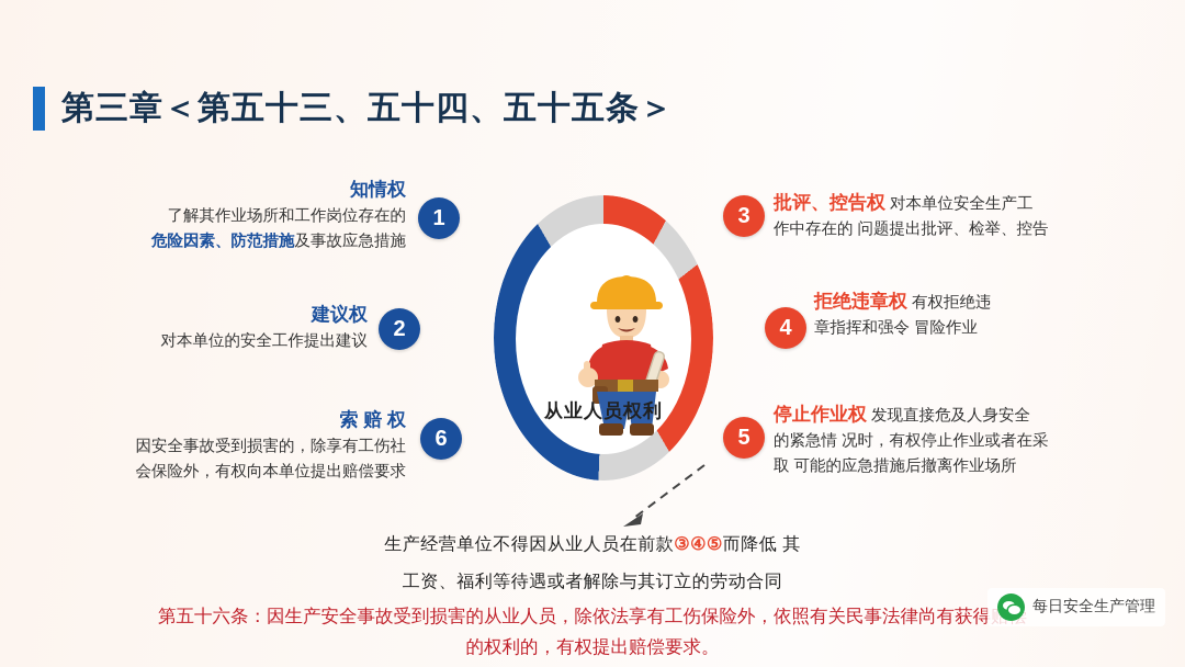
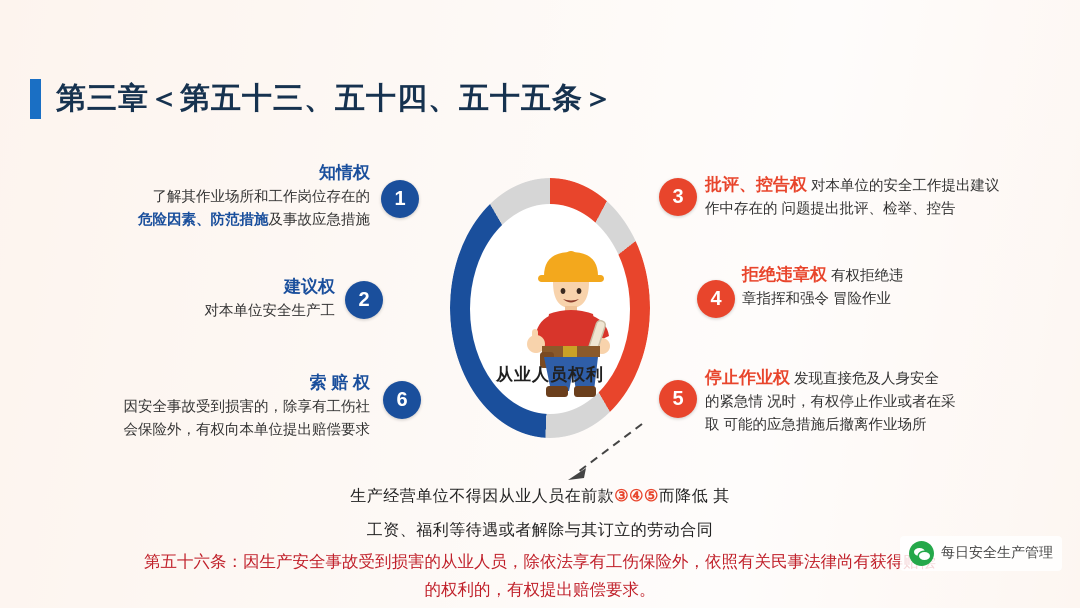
  第三章＜第五十三、五十四、五十五条＞
  从业人员权利
  1
  2
  6
  3
  4
  5
  知情权
  了解其作业场所和工作岗位存在的
  危险因素、防范措施及事故应急措施
  建议权
- 对本单位的安全工作提出建议
+ 对本单位安全生产工
  索 赔 权
  因安全事故受到损害的，除享有工伤社
  会保险外，有权向本单位提出赔偿要求
- 批评、控告权 对本单位安全生产工
+ 批评、控告权 对本单位的安全工作提出建议
  作中存在的 问题提出批评、检举、控告
  拒绝违章权 有权拒绝违
  章指挥和强令 冒险作业
  停止作业权 发现直接危及人身安全
  的紧急情 况时，有权停止作业或者在采
  取 可能的应急措施后撤离作业场所
  生产经营单位不得因从业人员在前款③④⑤而降低 其
  工资、福利等待遇或者解除与其订立的劳动合同
  第五十六条：因生产安全事故受到损害的从业人员，除依法享有工伤保险外，依照有关民事法律尚有获得赔
  的权利的，有权提出赔偿要求。
  每日安全生产管理
